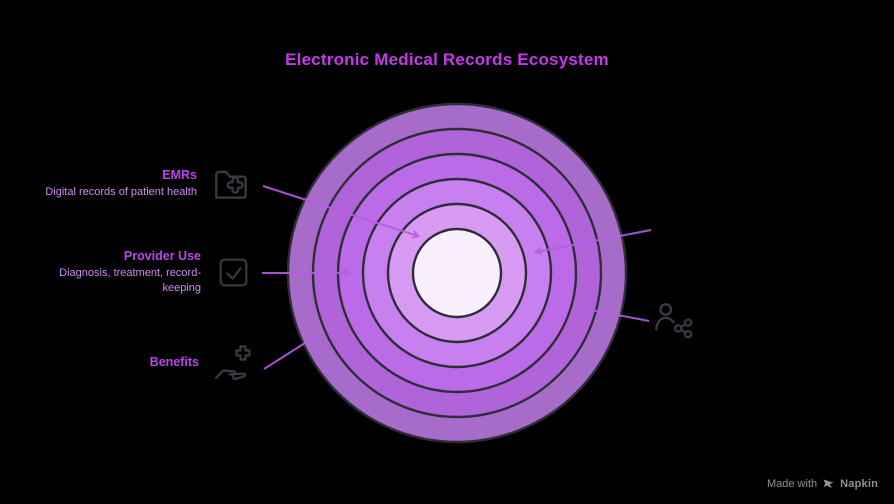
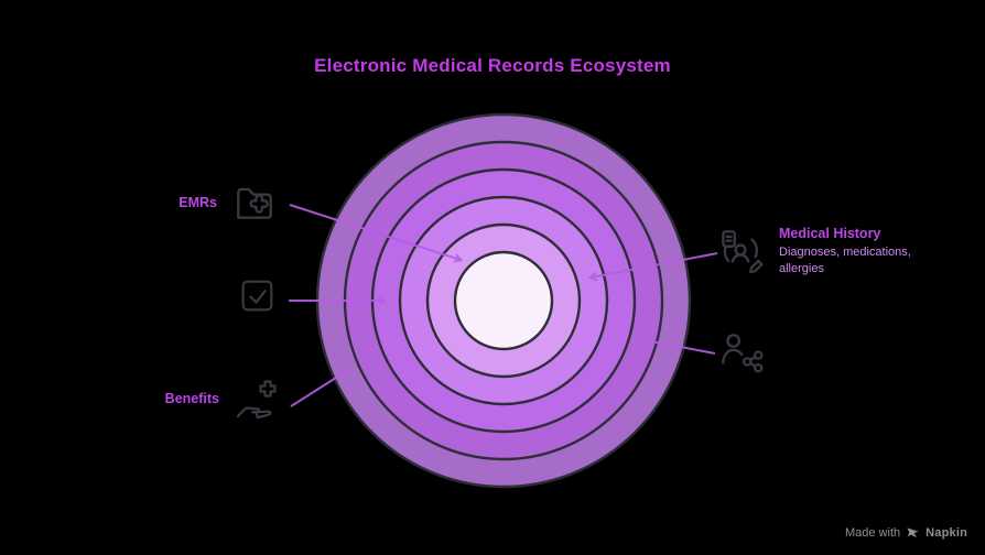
  Electronic Medical Records Ecosystem
  EMRs
- Digital records of patient health
- Provider Use
- Diagnosis, treatment, record-keeping
  Benefits
+ Medical History
+ Diagnoses, medications, allergies
  Made with
  Napkin
